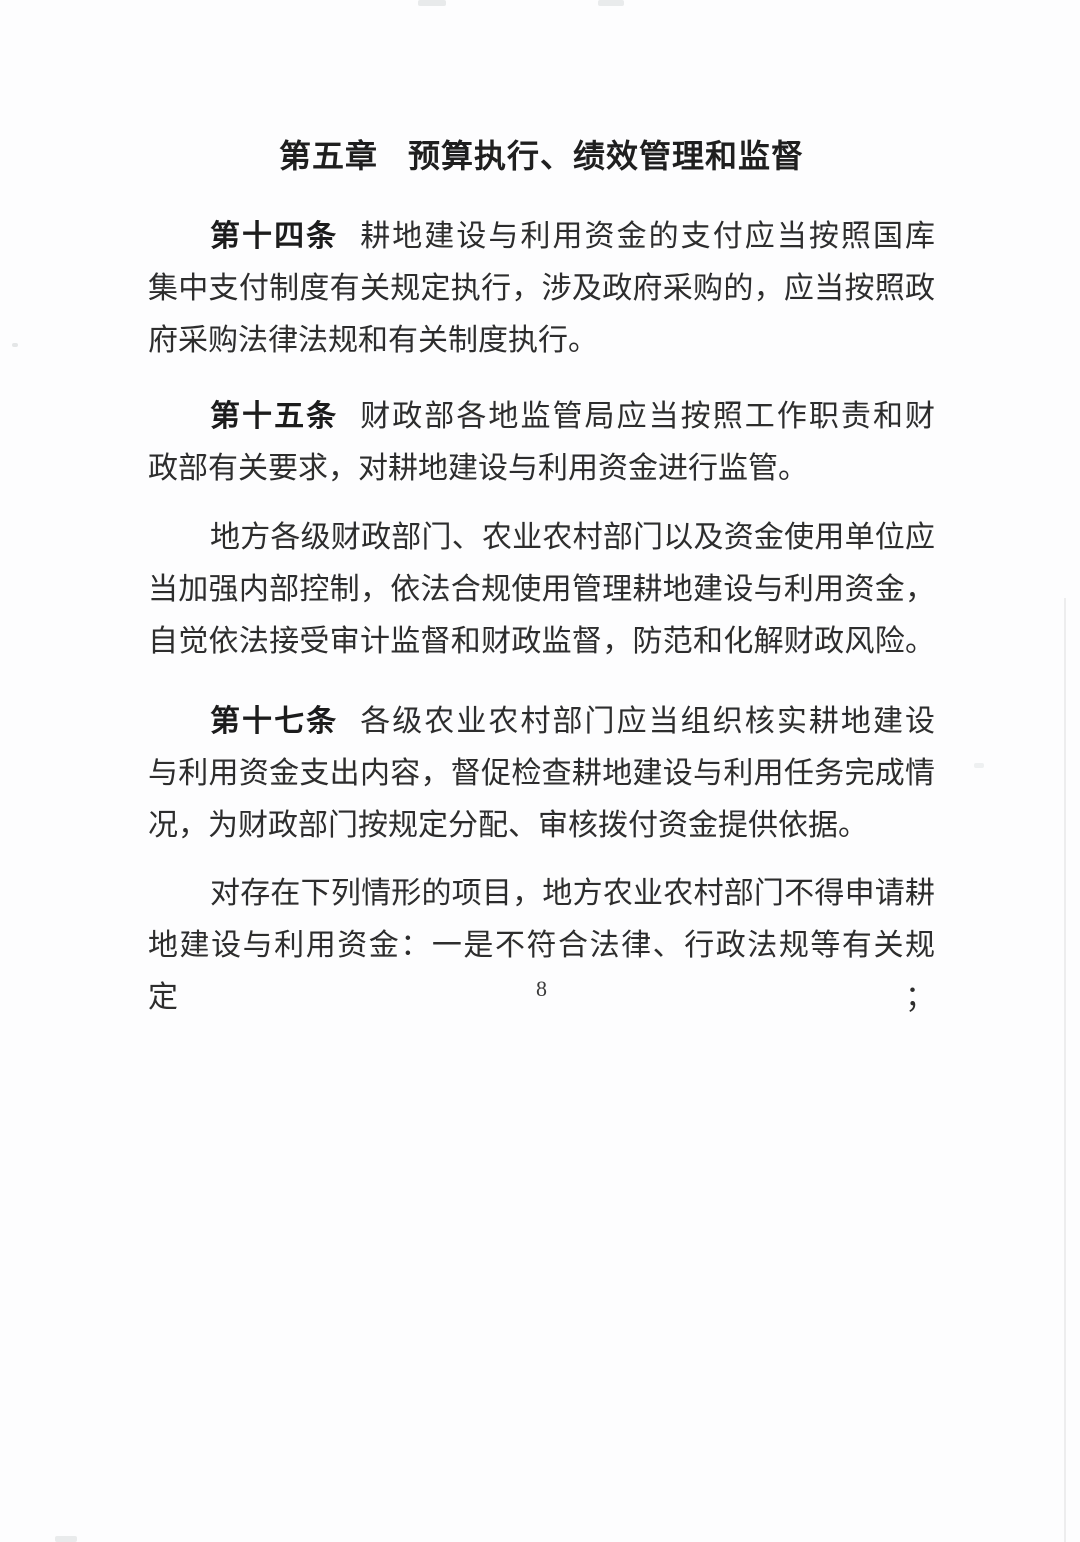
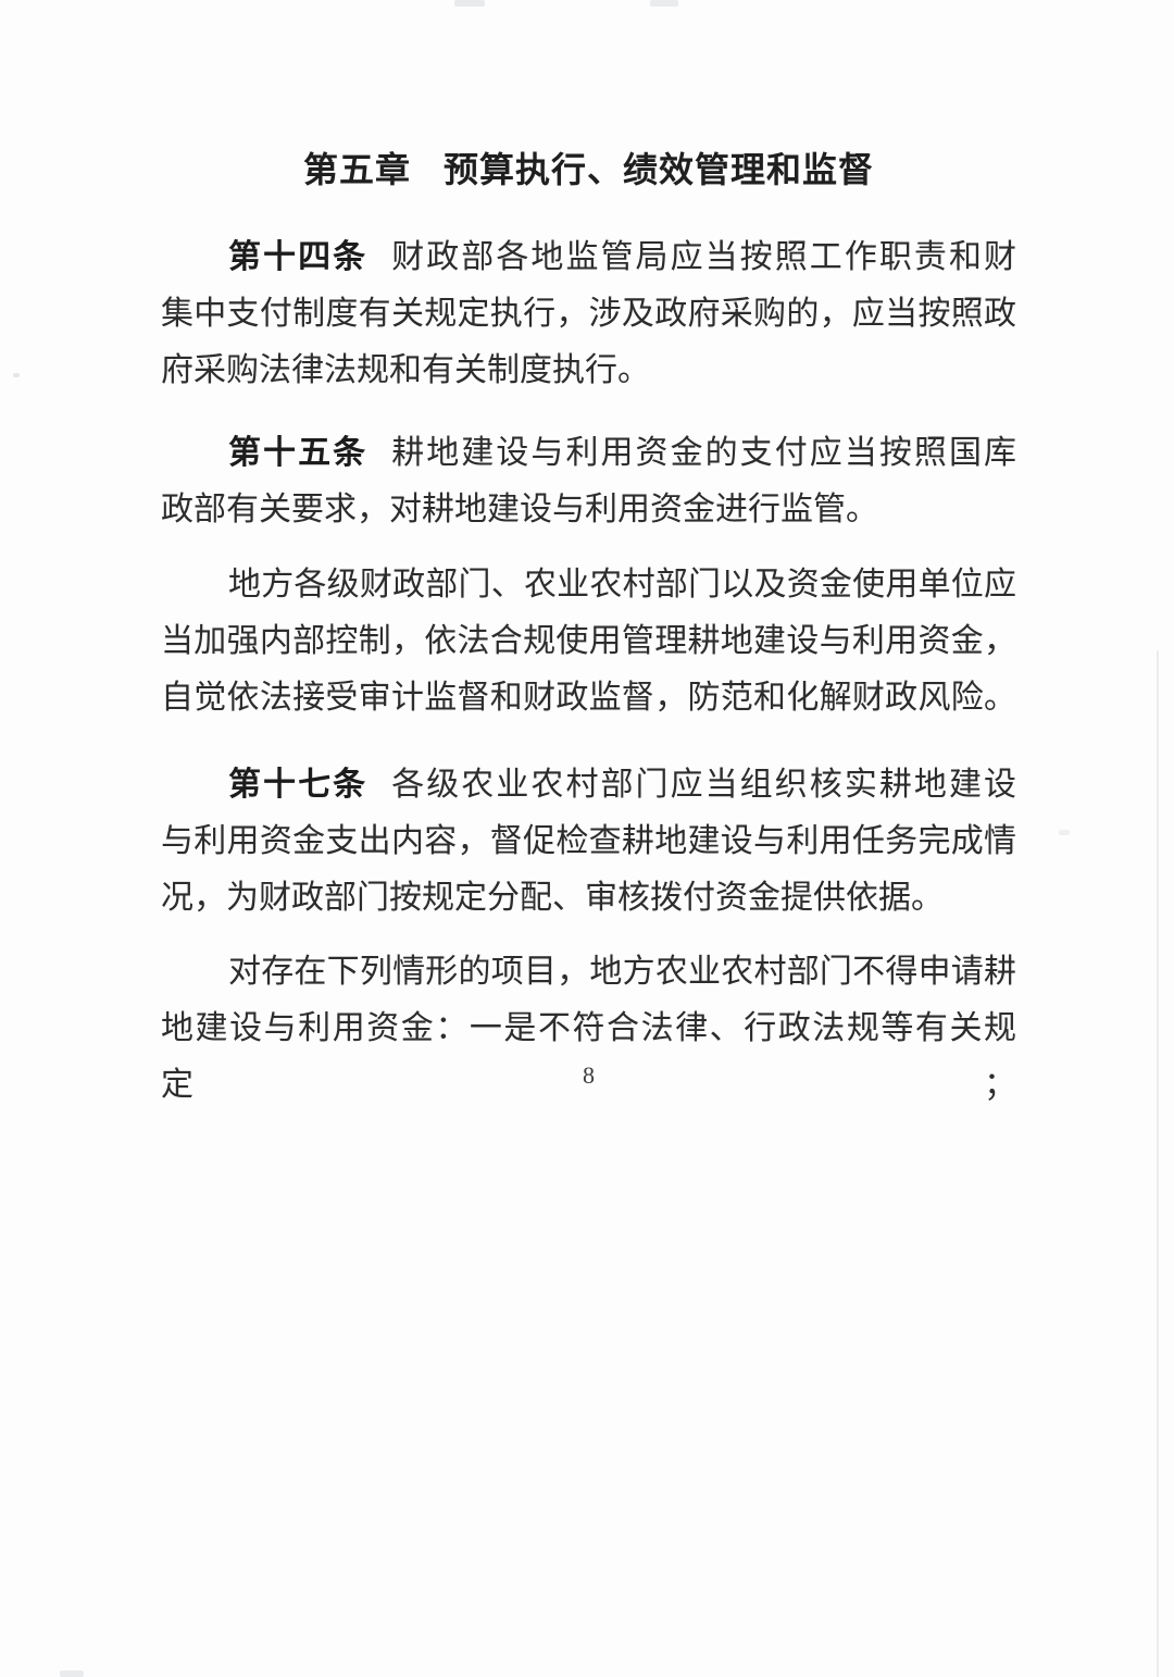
  第五章 预算执行、绩效管理和监督
- 第十四条 耕地建设与利用资金的支付应当按照国库
+ 第十四条 财政部各地监管局应当按照工作职责和财
  集中支付制度有关规定执行，涉及政府采购的，应当按照政
  府采购法律法规和有关制度执行。
- 第十五条 财政部各地监管局应当按照工作职责和财
+ 第十五条 耕地建设与利用资金的支付应当按照国库
  政部有关要求，对耕地建设与利用资金进行监管。
  地方各级财政部门、农业农村部门以及资金使用单位应
  当加强内部控制，依法合规使用管理耕地建设与利用资金，
  自觉依法接受审计监督和财政监督，防范和化解财政风险。
  第十七条 各级农业农村部门应当组织核实耕地建设
  与利用资金支出内容，督促检查耕地建设与利用任务完成情
  况，为财政部门按规定分配、审核拨付资金提供依据。
  对存在下列情形的项目，地方农业农村部门不得申请耕
  地建设与利用资金：一是不符合法律、行政法规等有关规定；
  8
